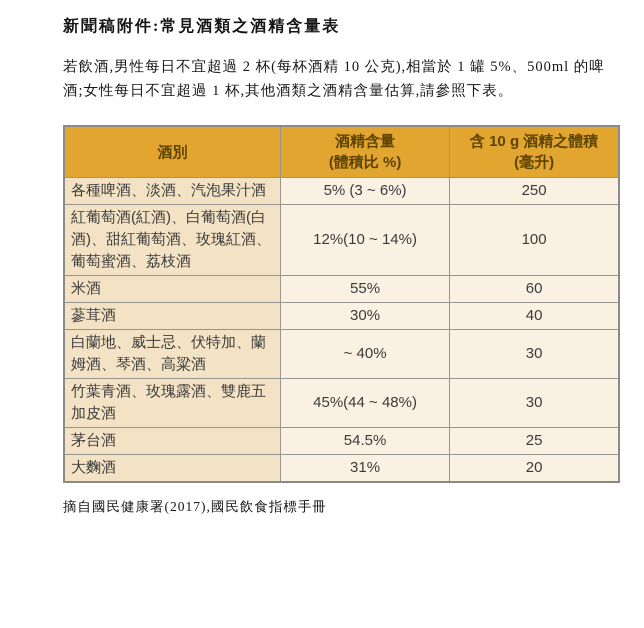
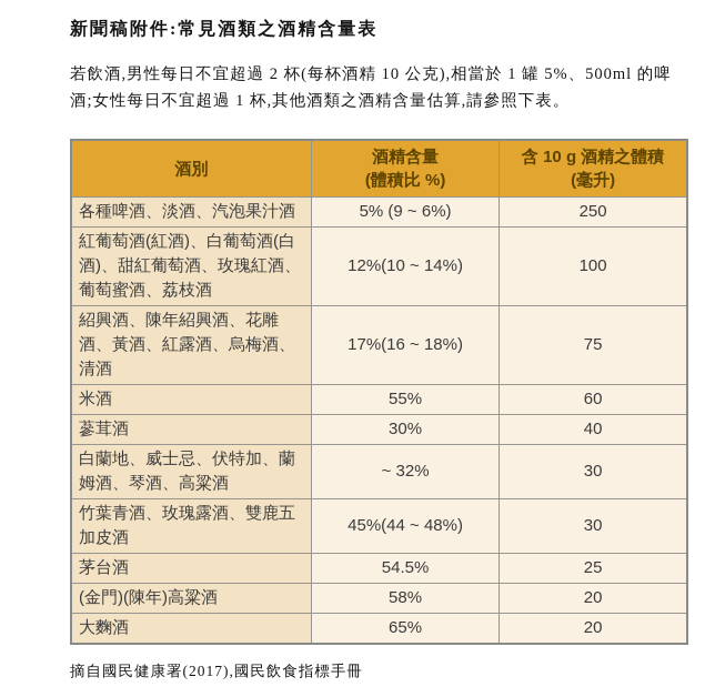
  新聞稿附件:常見酒類之酒精含量表
  若飲酒,男性每日不宜超過 2 杯(每杯酒精 10 公克),相當於 1 罐 5%、500ml 的啤酒;女性每日不宜超過 1 杯,其他酒類之酒精含量估算,請參照下表。
  酒別	酒精含量 (體積比 %)	含 10 g 酒精之體積 (毫升)
- 各種啤酒、淡酒、汽泡果汁酒	5% (3 ~ 6%)	250
+ 各種啤酒、淡酒、汽泡果汁酒	5% (9 ~ 6%)	250
  紅葡萄酒(紅酒)、白葡萄酒(白酒)、甜紅葡萄酒、玫瑰紅酒、葡萄蜜酒、荔枝酒	12%(10 ~ 14%)	100
+ 紹興酒、陳年紹興酒、花雕酒、黃酒、紅露酒、烏梅酒、清酒	17%(16 ~ 18%)	75
  米酒	55%	60
  蔘茸酒	30%	40
- 白蘭地、威士忌、伏特加、蘭姆酒、琴酒、高粱酒	~ 40%	30
+ 白蘭地、威士忌、伏特加、蘭姆酒、琴酒、高粱酒	~ 32%	30
  竹葉青酒、玫瑰露酒、雙鹿五加皮酒	45%(44 ~ 48%)	30
  茅台酒	54.5%	25
+ (金門)(陳年)高粱酒	58%	20
- 大麴酒	31%	20
+ 大麴酒	65%	20
  摘自國民健康署(2017),國民飲食指標手冊
